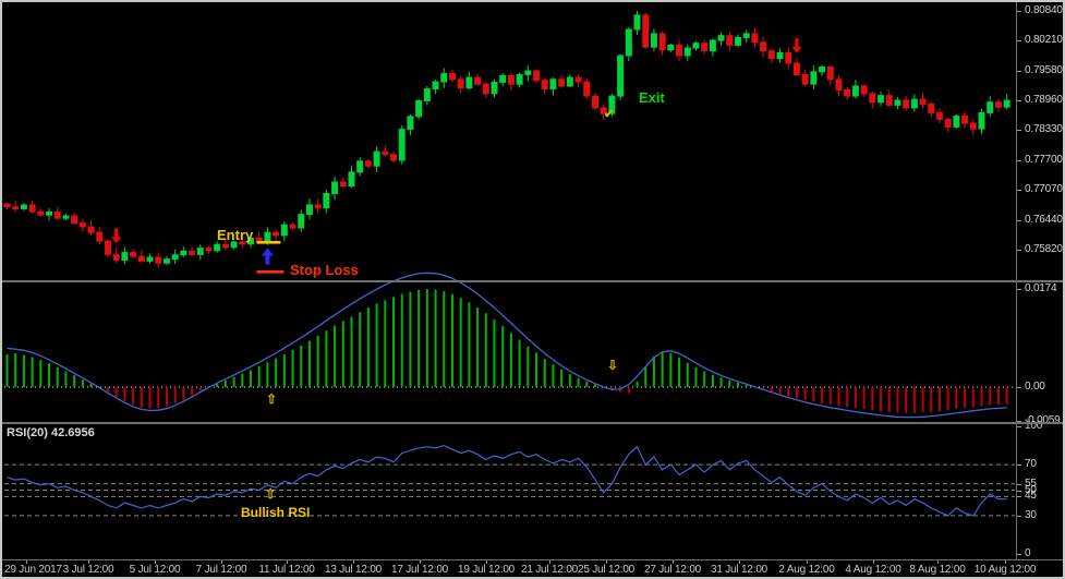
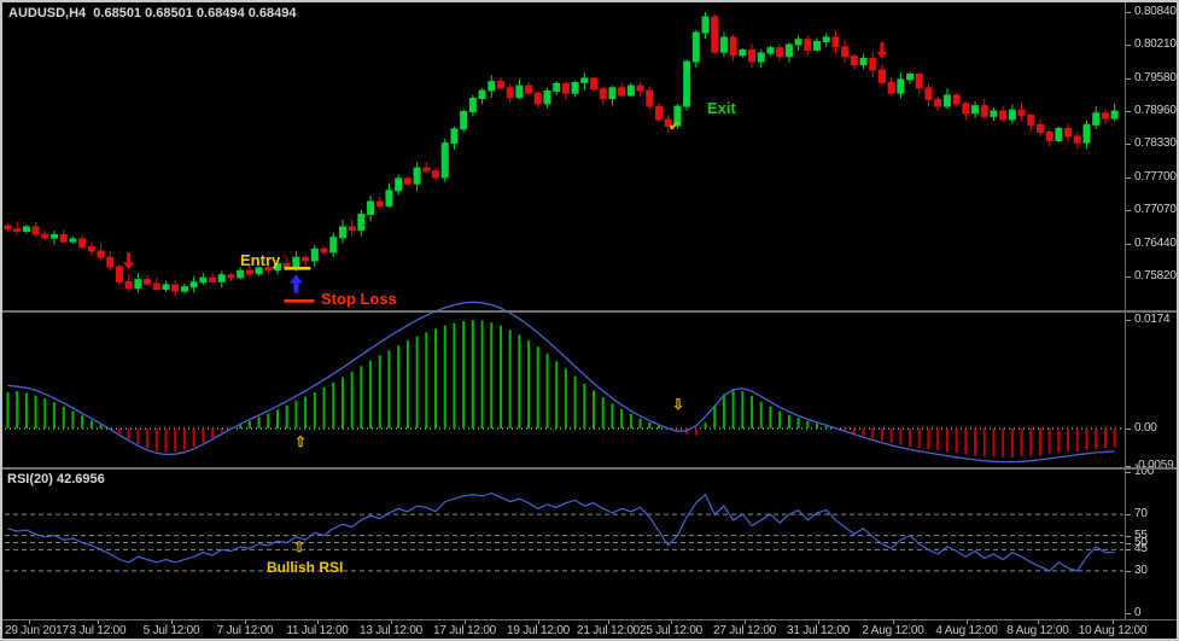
+ AUDUSD,H4 0.68501 0.68501 0.68494 0.68494
  RSI(20) 42.6956
  0.80840
  0.80210
  0.79580
  0.78960
  0.78330
  0.77700
  0.77070
  0.76440
  0.75820
  0.0174
  0.00
  -0.0059
  100
  70
  55
  50
  45
  30
  0
  Entry
  Stop Loss
  Exit
  ✔
  ⇧
  ⇩
  ⇧
  Bullish RSI
  29 Jun 2017
  3 Jul 12:00
  5 Jul 12:00
  7 Jul 12:00
  11 Jul 12:00
  13 Jul 12:00
  17 Jul 12:00
  19 Jul 12:00
  21 Jul 12:00
  25 Jul 12:00
  27 Jul 12:00
  31 Jul 12:00
  2 Aug 12:00
  4 Aug 12:00
  8 Aug 12:00
  10 Aug 12:00
